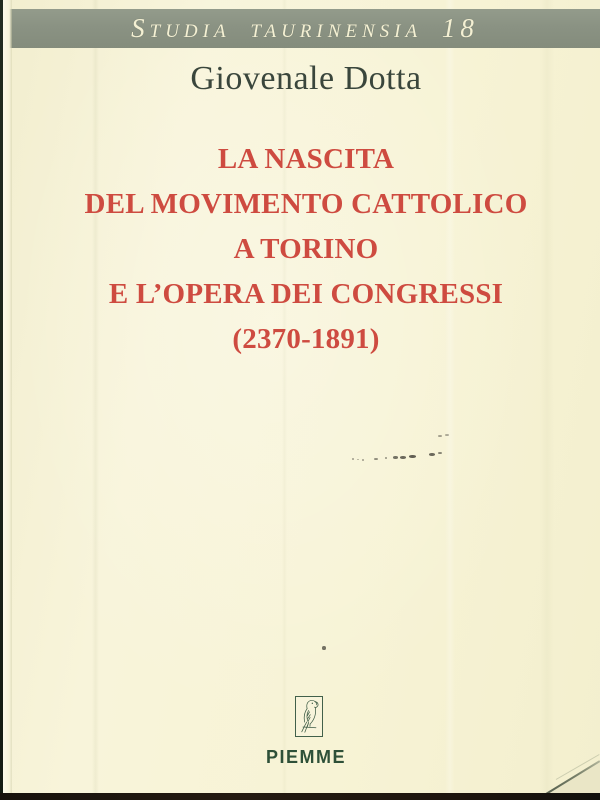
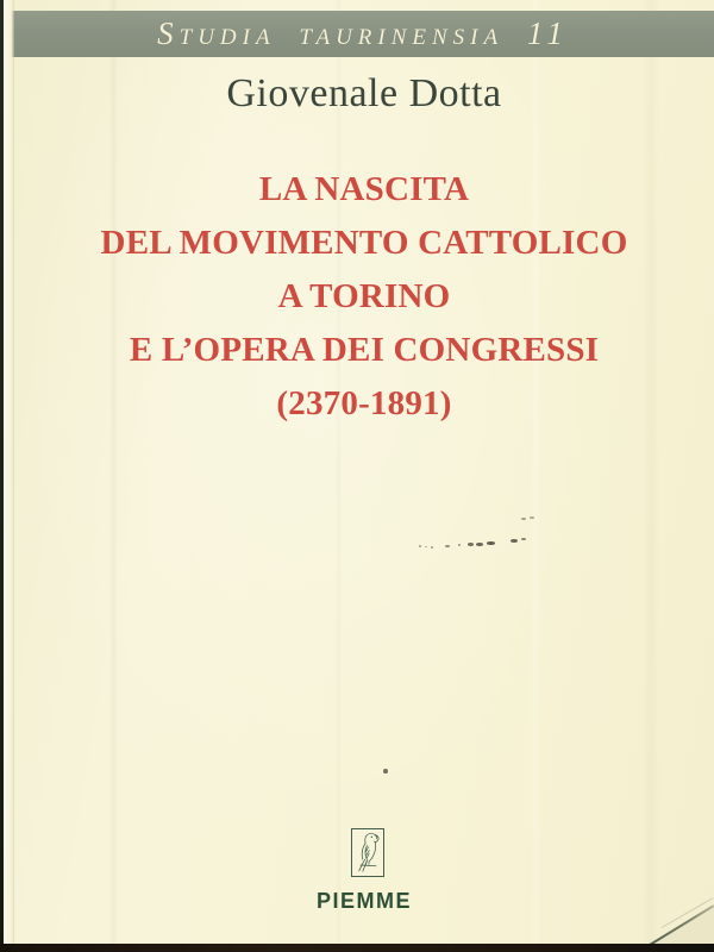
- Studia taurinensia 18
+ Studia taurinensia 11
  Giovenale Dotta
  LA NASCITA
  DEL MOVIMENTO CATTOLICO
  A TORINO
  E L’OPERA DEI CONGRESSI
  (2370-1891)
  PIEMME
